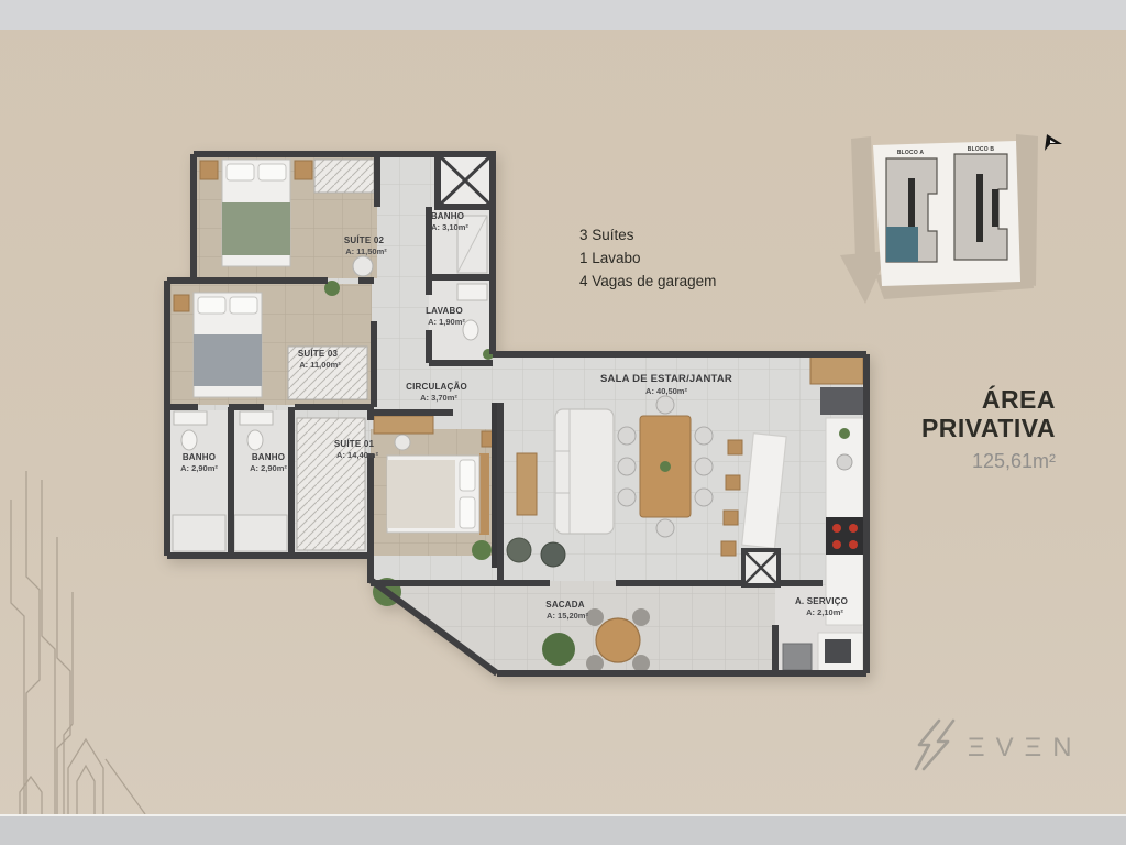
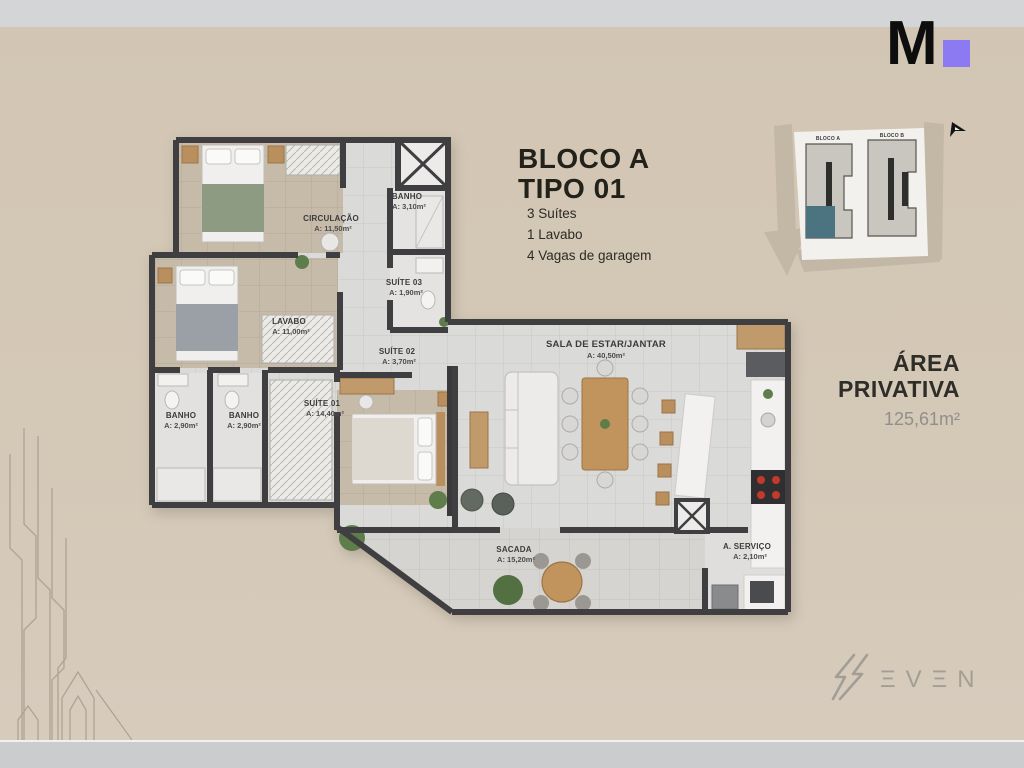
+ M
+ BLOCO A
+ TIPO 01
  3 Suítes
  1 Lavabo
  4 Vagas de garagem
  ÁREA
  PRIVATIVA
  125,61m²
- SUÍTE 02
+ CIRCULAÇÃO
  A: 11,50m²
  BANHO
  A: 3,10m²
- LAVABO
+ SUÍTE 03
  A: 1,90m²
- SUÍTE 03
+ LAVABO
  A: 11,00m²
- CIRCULAÇÃO
+ SUÍTE 02
  A: 3,70m²
  SUÍTE 01
  A: 14,40m²
  BANHO
  A: 2,90m²
  BANHO
  A: 2,90m²
  SALA DE ESTAR/JANTAR
  A: 40,50m²
  SACADA
  A: 15,20m²
  A. SERVIÇO
  A: 2,10m²
  ΞVΞN
